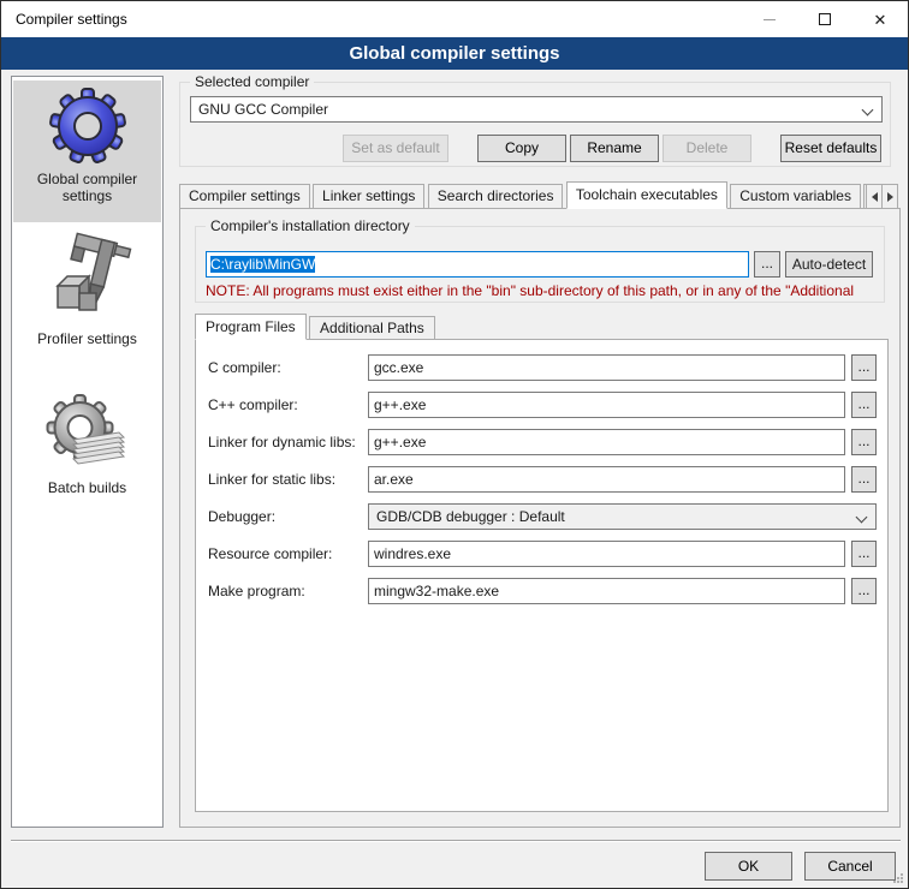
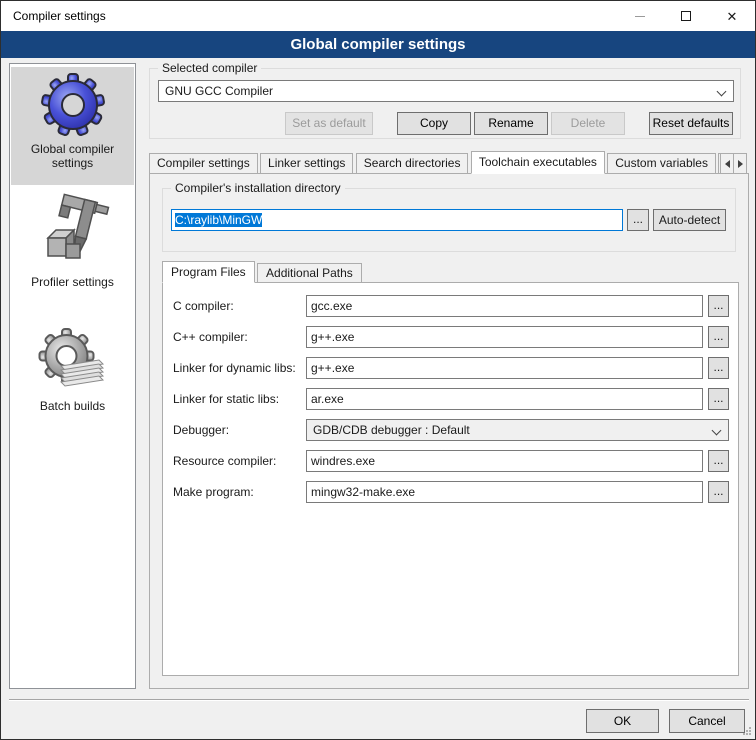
  Compiler settings
  ✕
  Global compiler settings
  Global compiler settings
  Profiler settings
  Batch builds
  Selected compiler
  GNU GCC Compiler
  Set as default
  Copy
  Rename
  Delete
  Reset defaults
  Compiler settings Linker settings Search directories Toolchain executables Custom variables
  Compiler's installation directory
  C:\raylib\MinGW
  ...
  Auto-detect
- NOTE: All programs must exist either in the "bin" sub-directory of this path, or in any of the "Additional
  Program Files Additional Paths
  C compiler:
  gcc.exe
  ...
  C++ compiler:
  g++.exe
  ...
  Linker for dynamic libs:
  g++.exe
  ...
  Linker for static libs:
  ar.exe
  ...
  Debugger:
  GDB/CDB debugger : Default
  Resource compiler:
  windres.exe
  ...
  Make program:
  mingw32-make.exe
  ...
  OK
  Cancel
